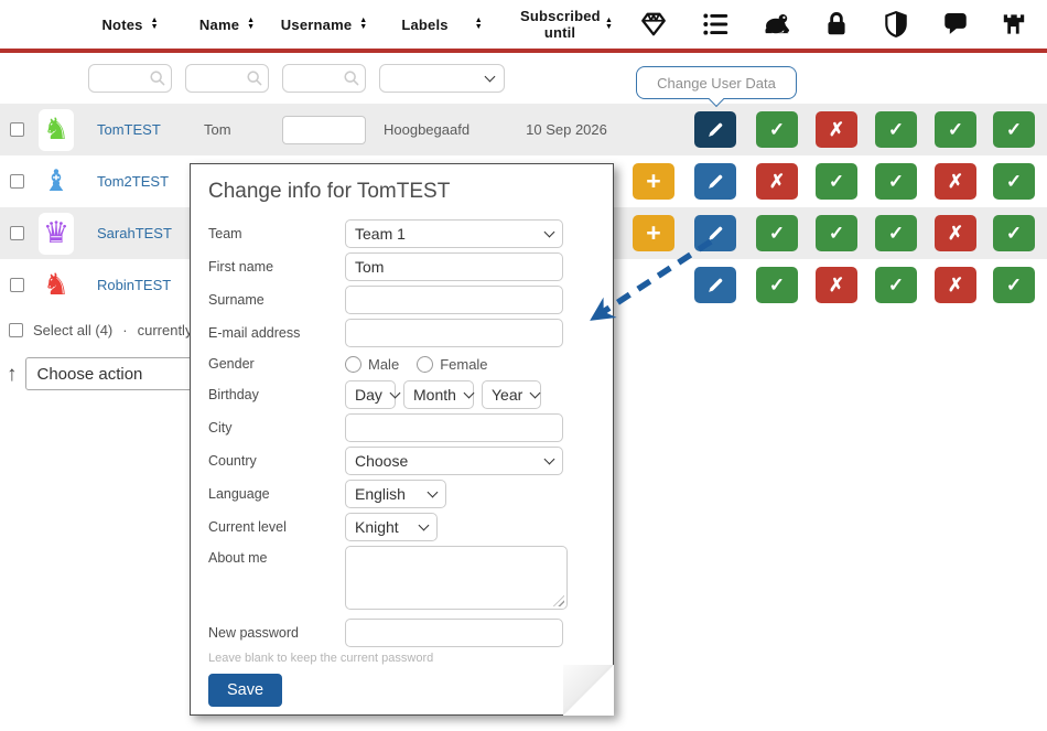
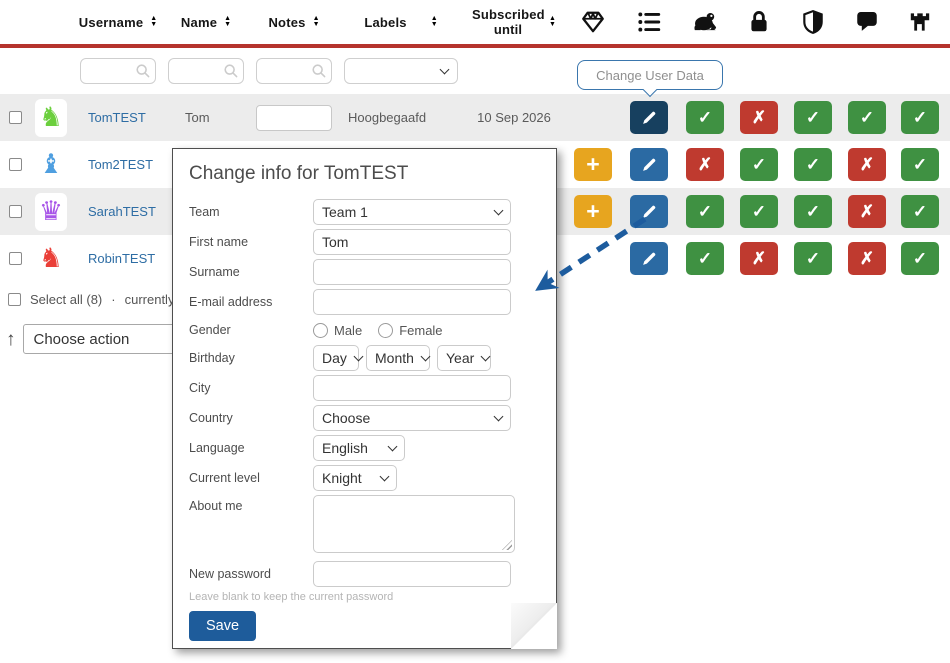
- Notes
+ Username
  Name
- Username
+ Notes
  Labels
  Subscribed until
  ♞
  TomTEST
  Tom
  Hoogbegaafd
  10 Sep 2026
  ♝
  Tom2TEST
  +
  ♛
  SarahTEST
  +
  ♞
  RobinTEST
- Select all (4)
+ Select all (8)
  ·
  currentl
  ↑
  Choose action
  Change User Data
  Change info for TomTEST
  Team
  Team 1
  First name
  Tom
  Surname
  E-mail address
  Gender
  Male
  Female
  Birthday
  Day
  Month
  Year
  City
  Country
  Choose
  Language
  English
  Current level
  Knight
  About me
  New password
  Leave blank to keep the current password
  Save
